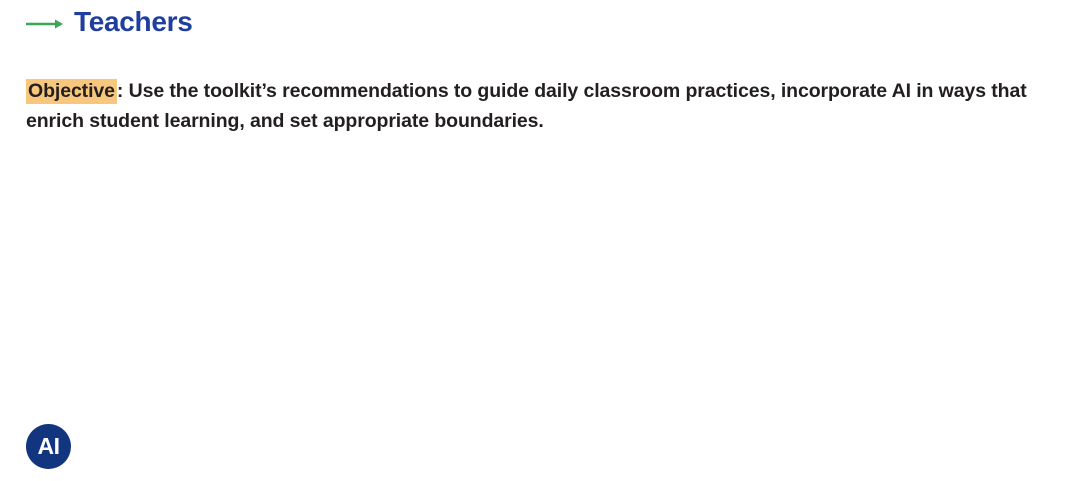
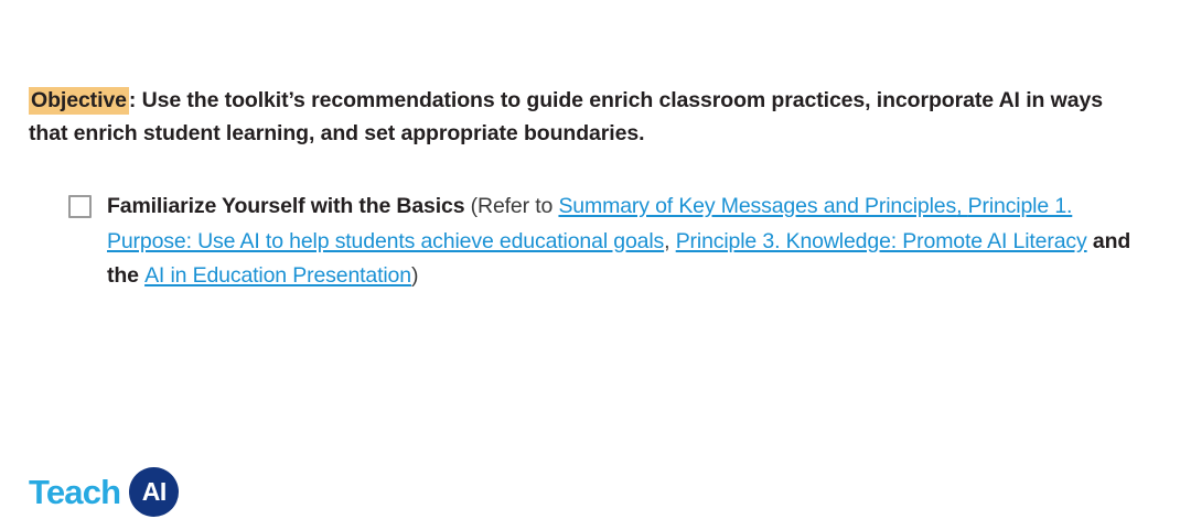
- Teachers
- Objective: Use the toolkit’s recommendations to guide daily classroom practices, incorporate AI in ways that enrich student learning, and set appropriate boundaries.
+ Objective: Use the toolkit’s recommendations to guide enrich classroom practices, incorporate AI in ways that enrich student learning, and set appropriate boundaries.
+ Familiarize Yourself with the Basics (Refer to Summary of Key Messages and Principles, Principle 1. Purpose: Use AI to help students achieve educational goals, Principle 3. Knowledge: Promote AI Literacy and the AI in Education Presentation)
+ Teach
  AI
